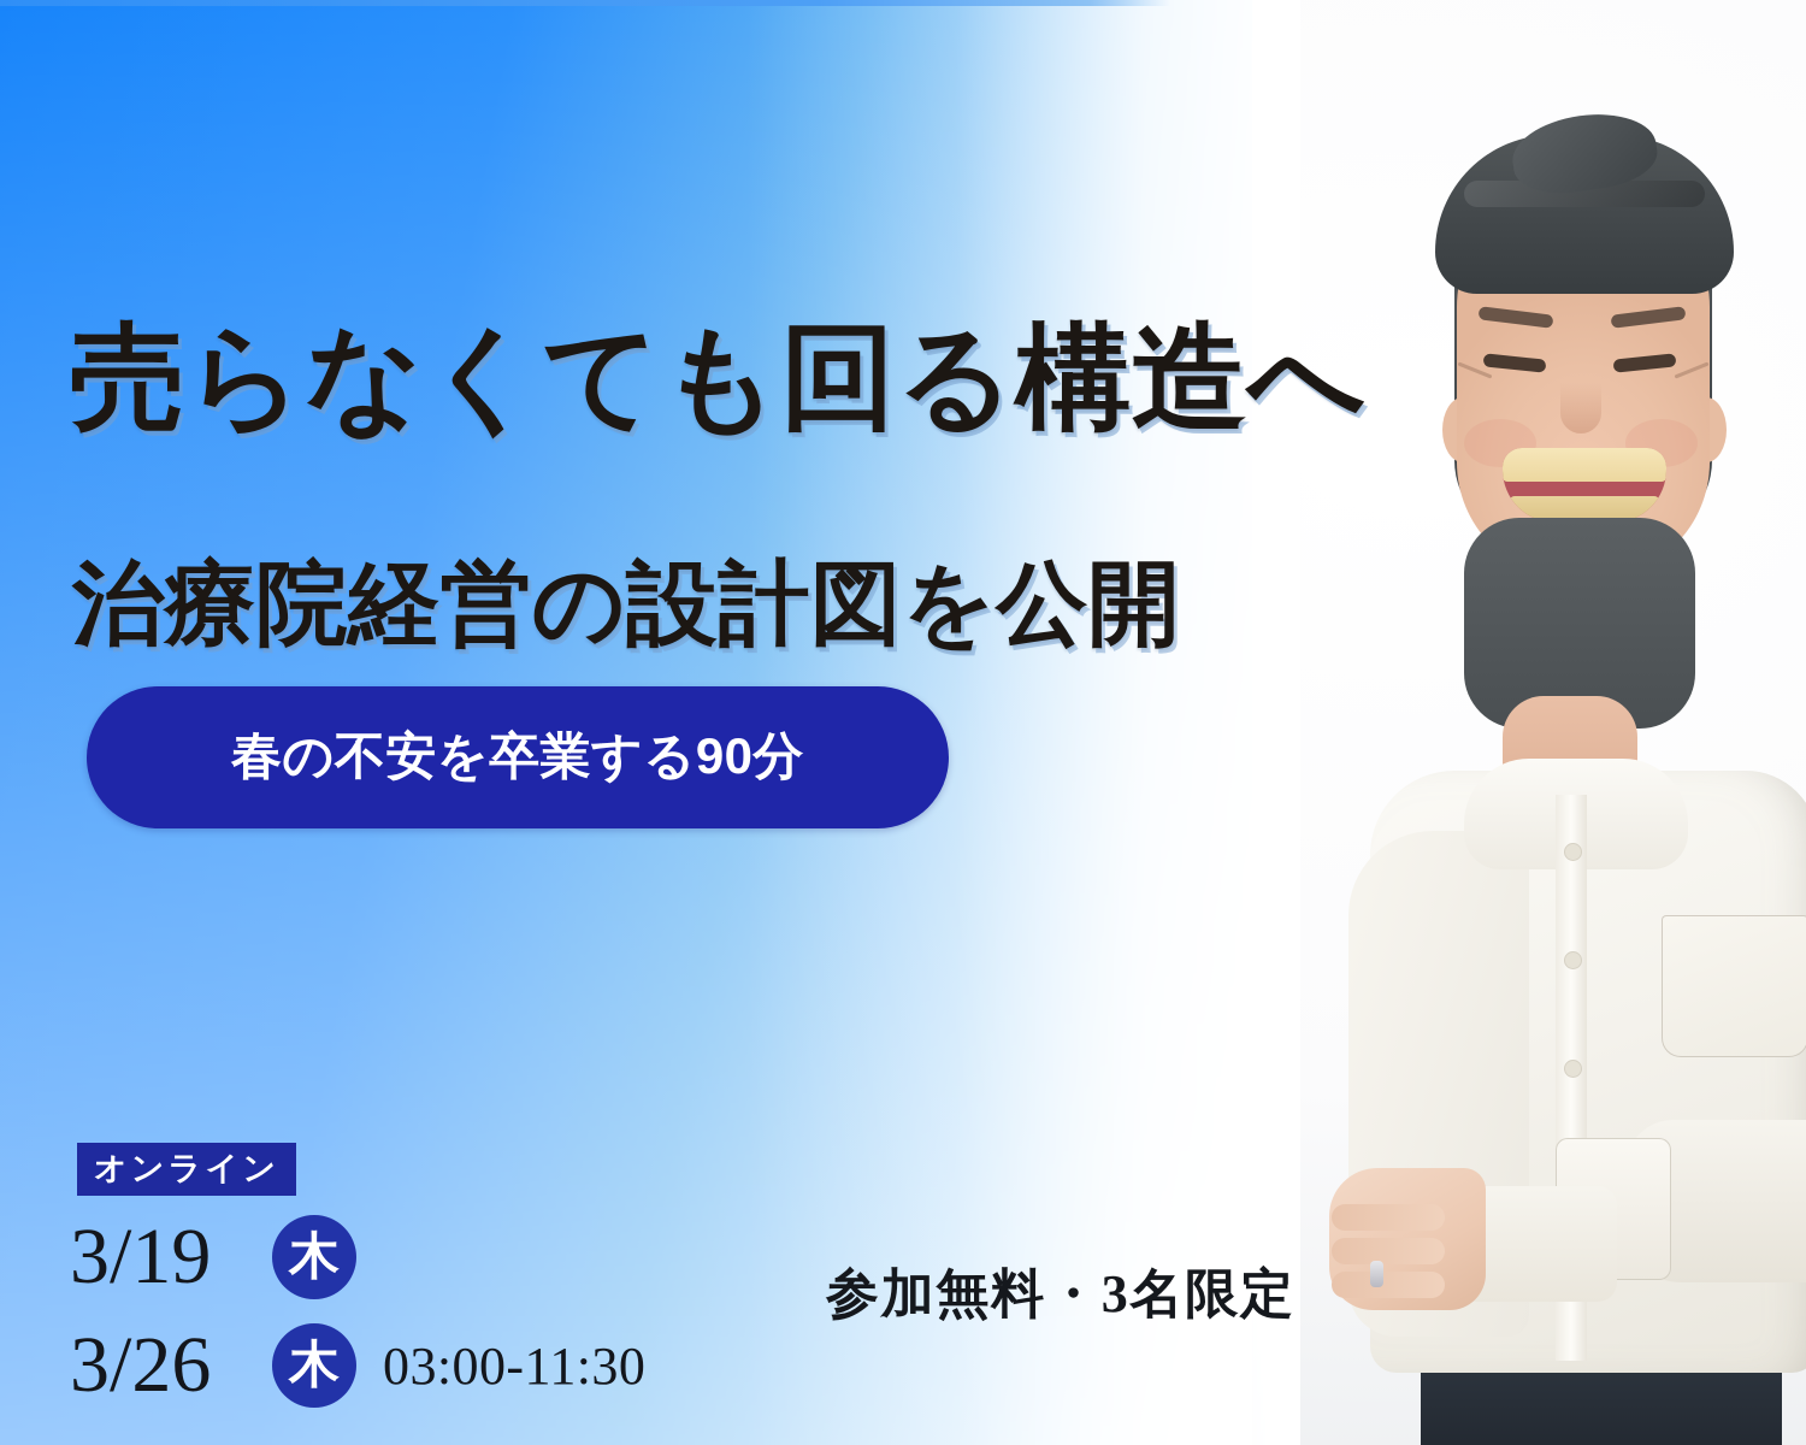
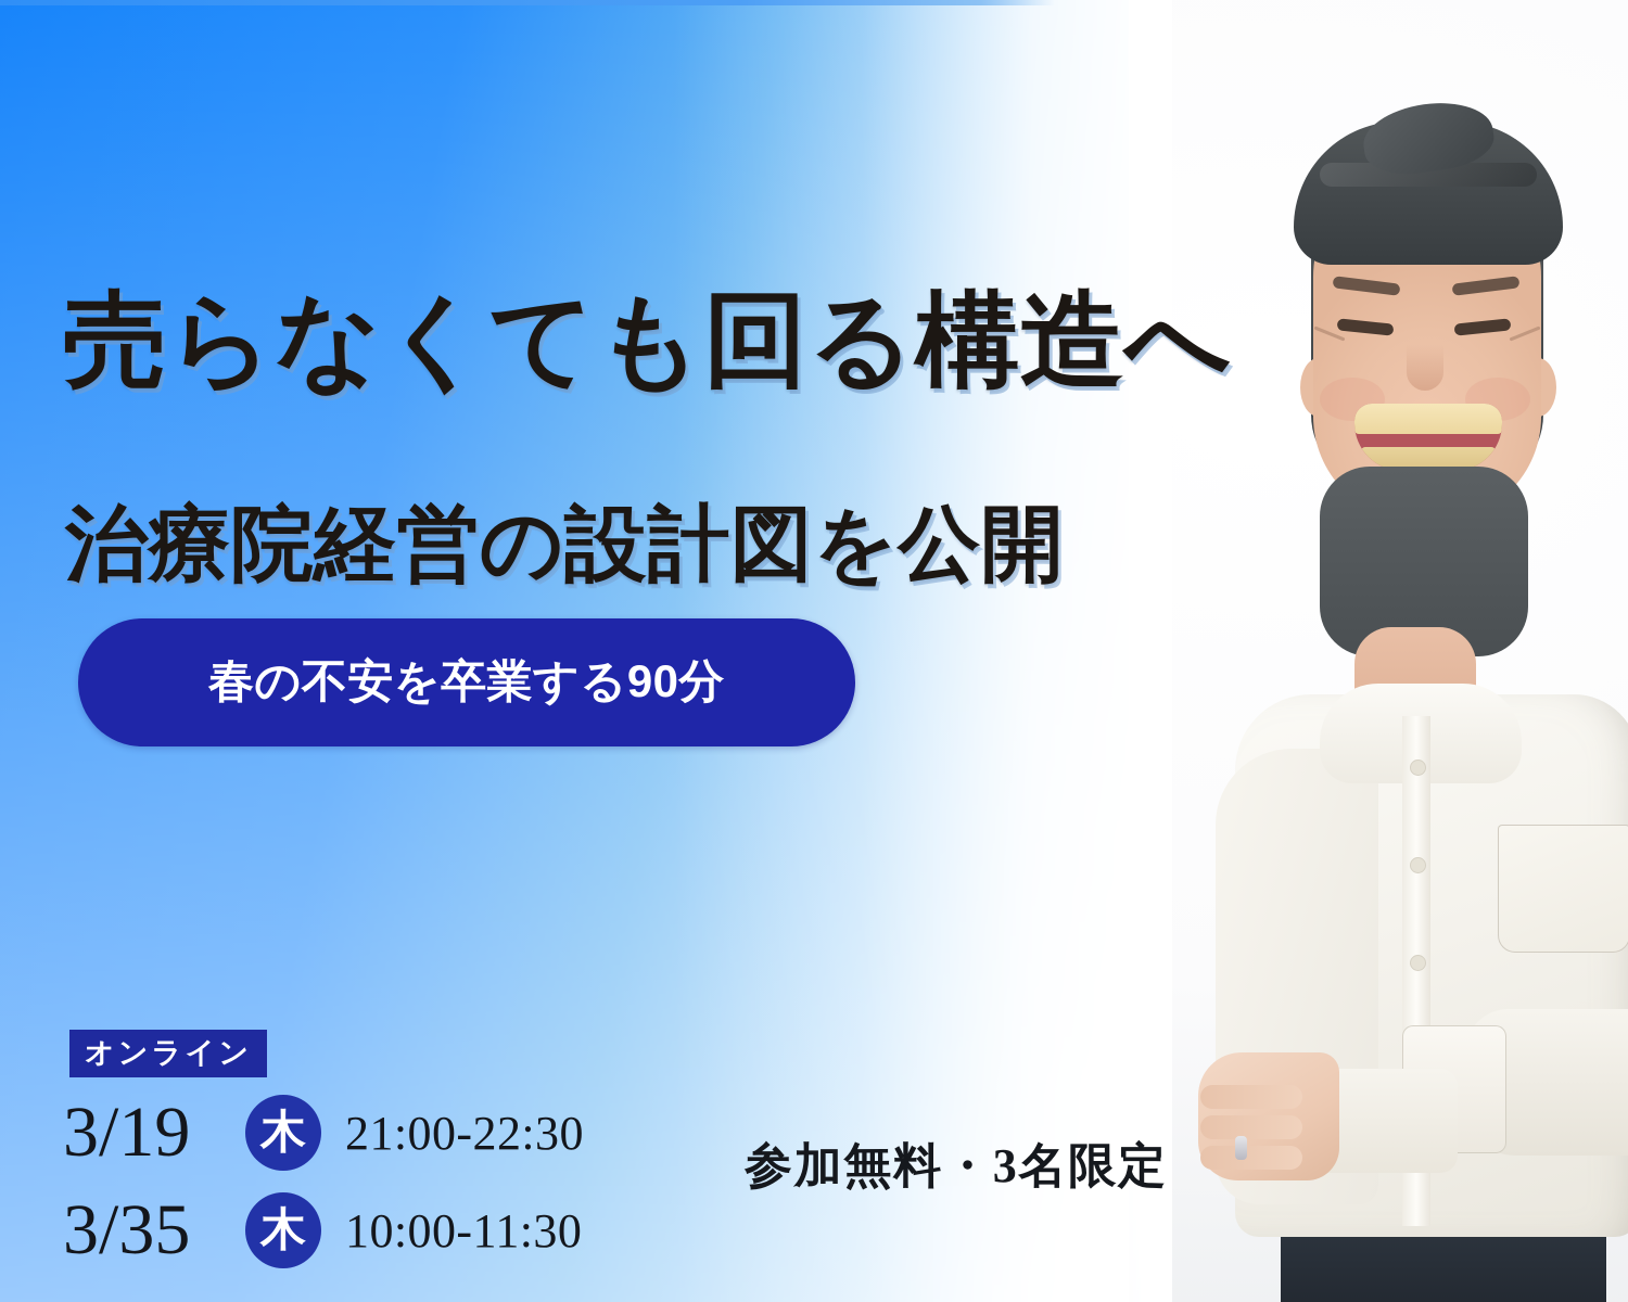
  売らなくても回る構造へ
  治療院経営の設計図を公開
  春の不安を卒業する90分
  オンライン
  3/19
  木
+ 21:00-22:30
- 3/26
+ 3/35
  木
- 03:00-11:30
+ 10:00-11:30
  参加無料・3名限定
